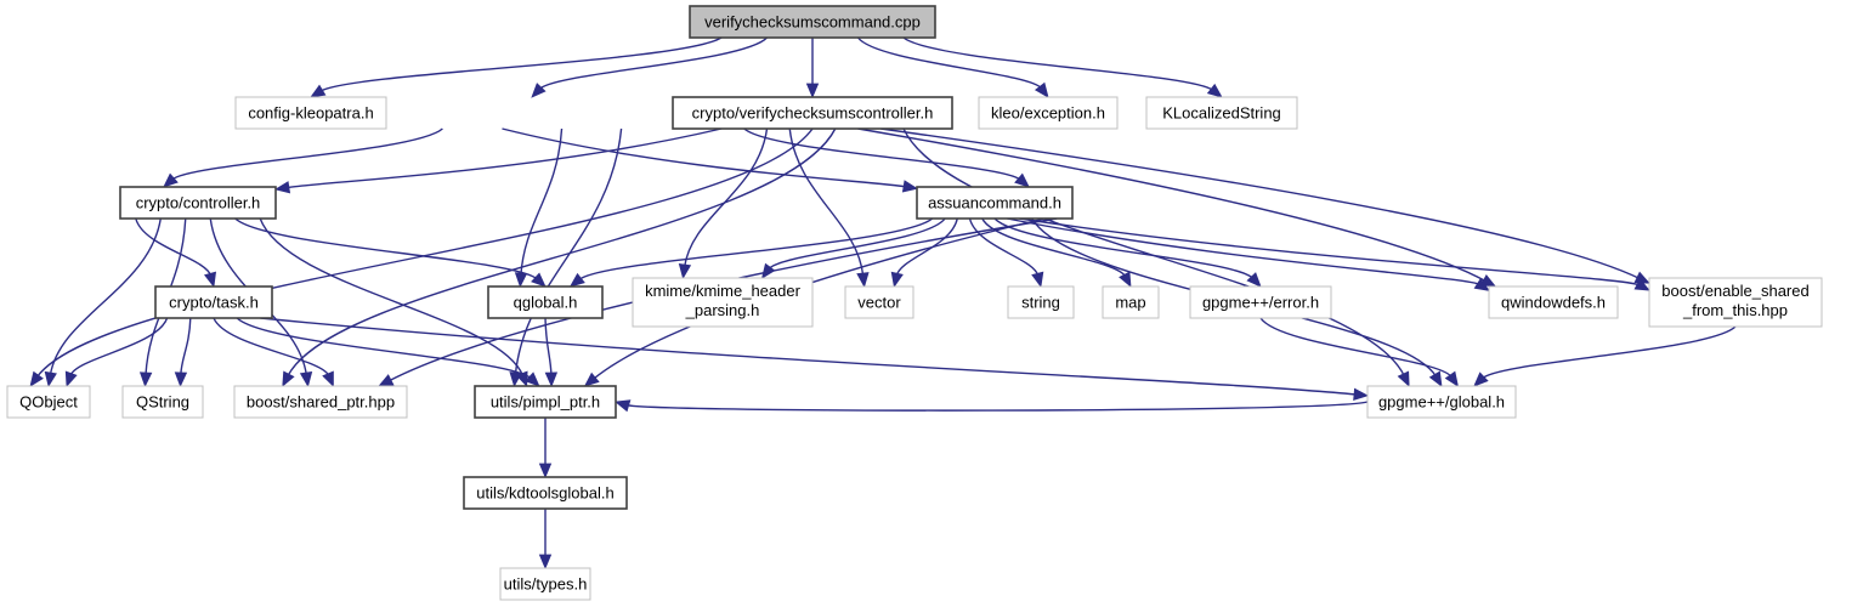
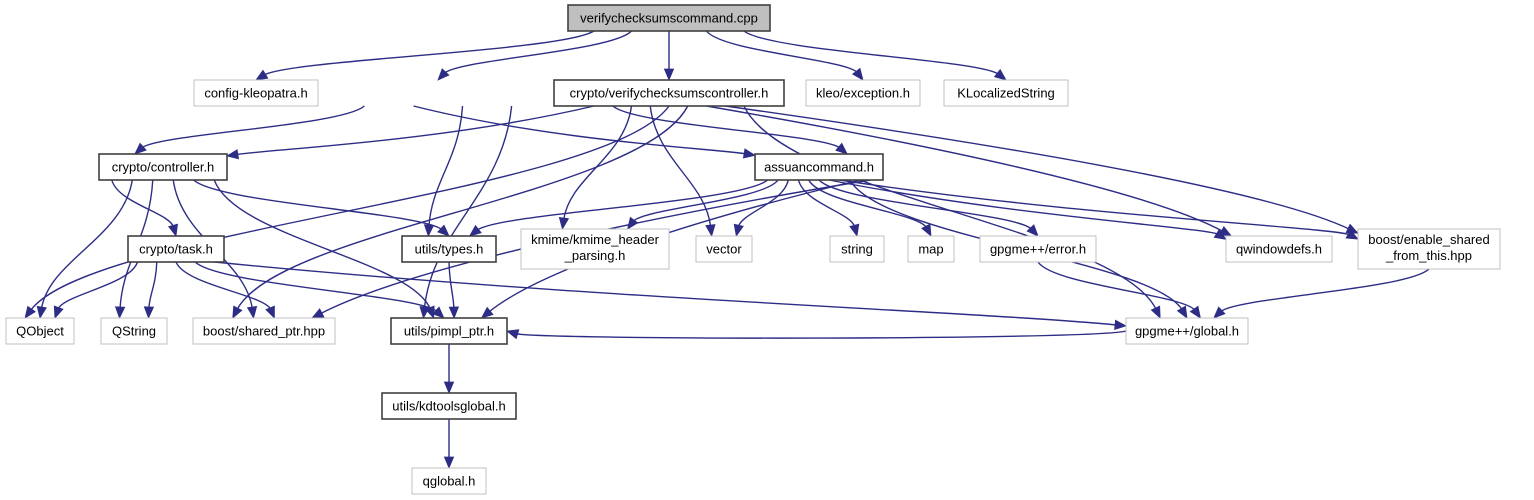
  verifychecksumscommand.cpp
  config-kleopatra.h
  crypto/verifychecksumscontroller.h
  kleo/exception.h
  KLocalizedString
  crypto/controller.h
  assuancommand.h
  crypto/task.h
- qglobal.h
+ utils/types.h
  kmime/kmime_header _parsing.h
  vector
  string
  map
  gpgme++/error.h
  qwindowdefs.h
  boost/enable_shared _from_this.hpp
  QObject
  QString
  boost/shared_ptr.hpp
  utils/pimpl_ptr.h
  gpgme++/global.h
  utils/kdtoolsglobal.h
- utils/types.h
+ qglobal.h
